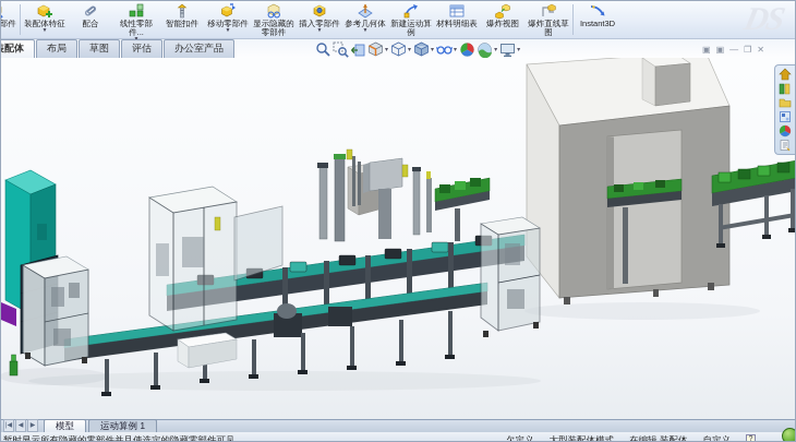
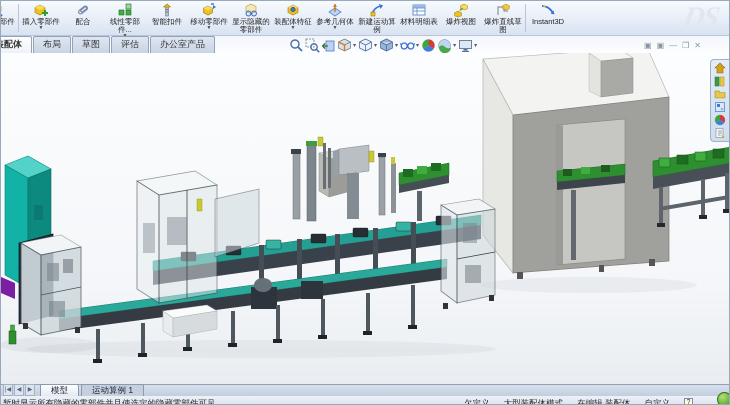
- 装配体特征
+ 插入零部件
  配合
  线性零部件...
  智能扣件
  移动零部件
  显示隐藏的零部件
- 插入零部件
+ 装配体特征
  参考几何体
  新建运动算例
  材料明细表
  爆炸视图
  爆炸直线草图
  Instant3D
  布局
  草图
  评估
  办公室产品
  ▣
  ▣
  —
  ❐
  ✕
  模型
  运动算例 1
  暂时显示所有隐藏的零部件并且使选定的隐藏零部件可见
  欠定义
  大型装配体模式
  在编辑 装配体
  自定义
